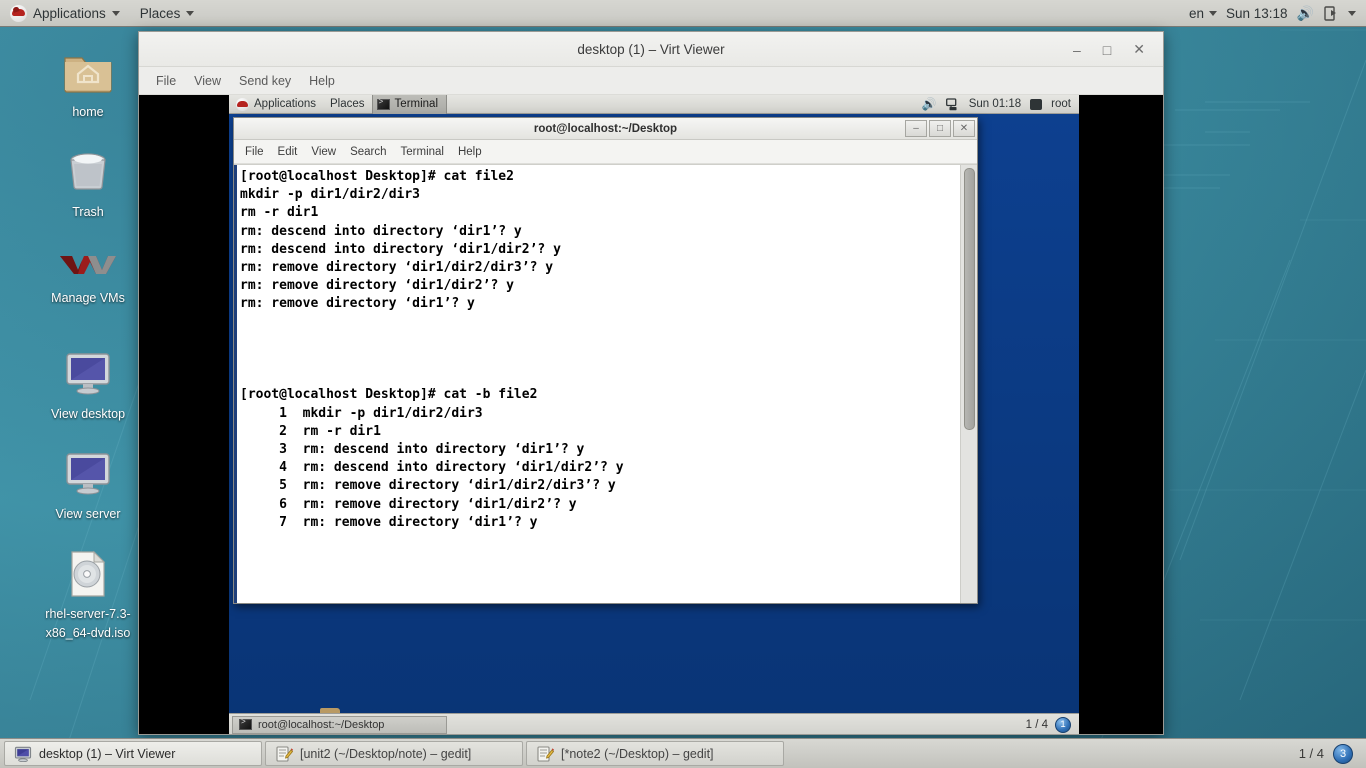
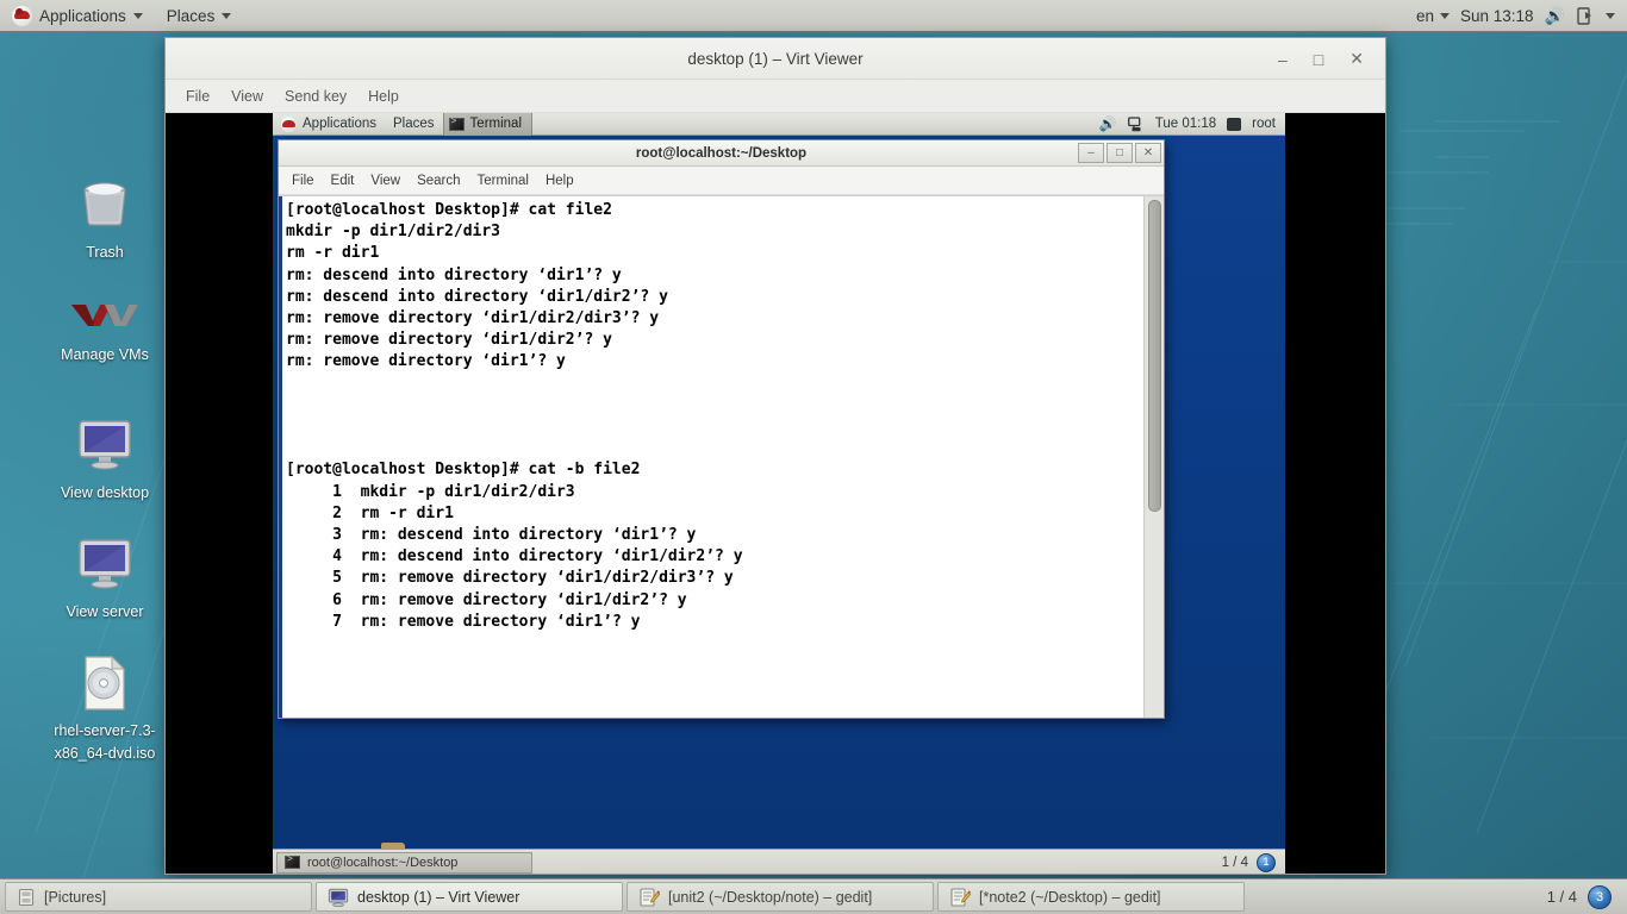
  Applications
  Places
  en
  Sun 13:18
  🔊
- home
  Trash
  Manage VMs
  View desktop
  View server
  rhel-server-7.3-
  x86_64-dvd.iso
  desktop (1) – Virt Viewer
  –
  □
  ✕
  File
  View
  Send key
  Help
  Applications
  Places
  Terminal
  🔊
- Sun 01:18
+ Tue 01:18
  root
  root@localhost:~/Desktop
  –
  □
  ✕
  File
  Edit
  View
  Search
  Terminal
  Help
  [root@localhost Desktop]# cat file2
  mkdir -p dir1/dir2/dir3
  rm -r dir1
  rm: descend into directory ‘dir1’? y
  rm: descend into directory ‘dir1/dir2’? y
  rm: remove directory ‘dir1/dir2/dir3’? y
  rm: remove directory ‘dir1/dir2’? y
  rm: remove directory ‘dir1’? y
  [root@localhost Desktop]# cat -b file2
  1 mkdir -p dir1/dir2/dir3
  2 rm -r dir1
  3 rm: descend into directory ‘dir1’? y
  4 rm: descend into directory ‘dir1/dir2’? y
  5 rm: remove directory ‘dir1/dir2/dir3’? y
  6 rm: remove directory ‘dir1/dir2’? y
  7 rm: remove directory ‘dir1’? y
  root@localhost:~/Desktop
  1 / 4
  1
+ [Pictures]
  desktop (1) – Virt Viewer
  [unit2 (~/Desktop/note) – gedit]
  [*note2 (~/Desktop) – gedit]
  1 / 4
  3
